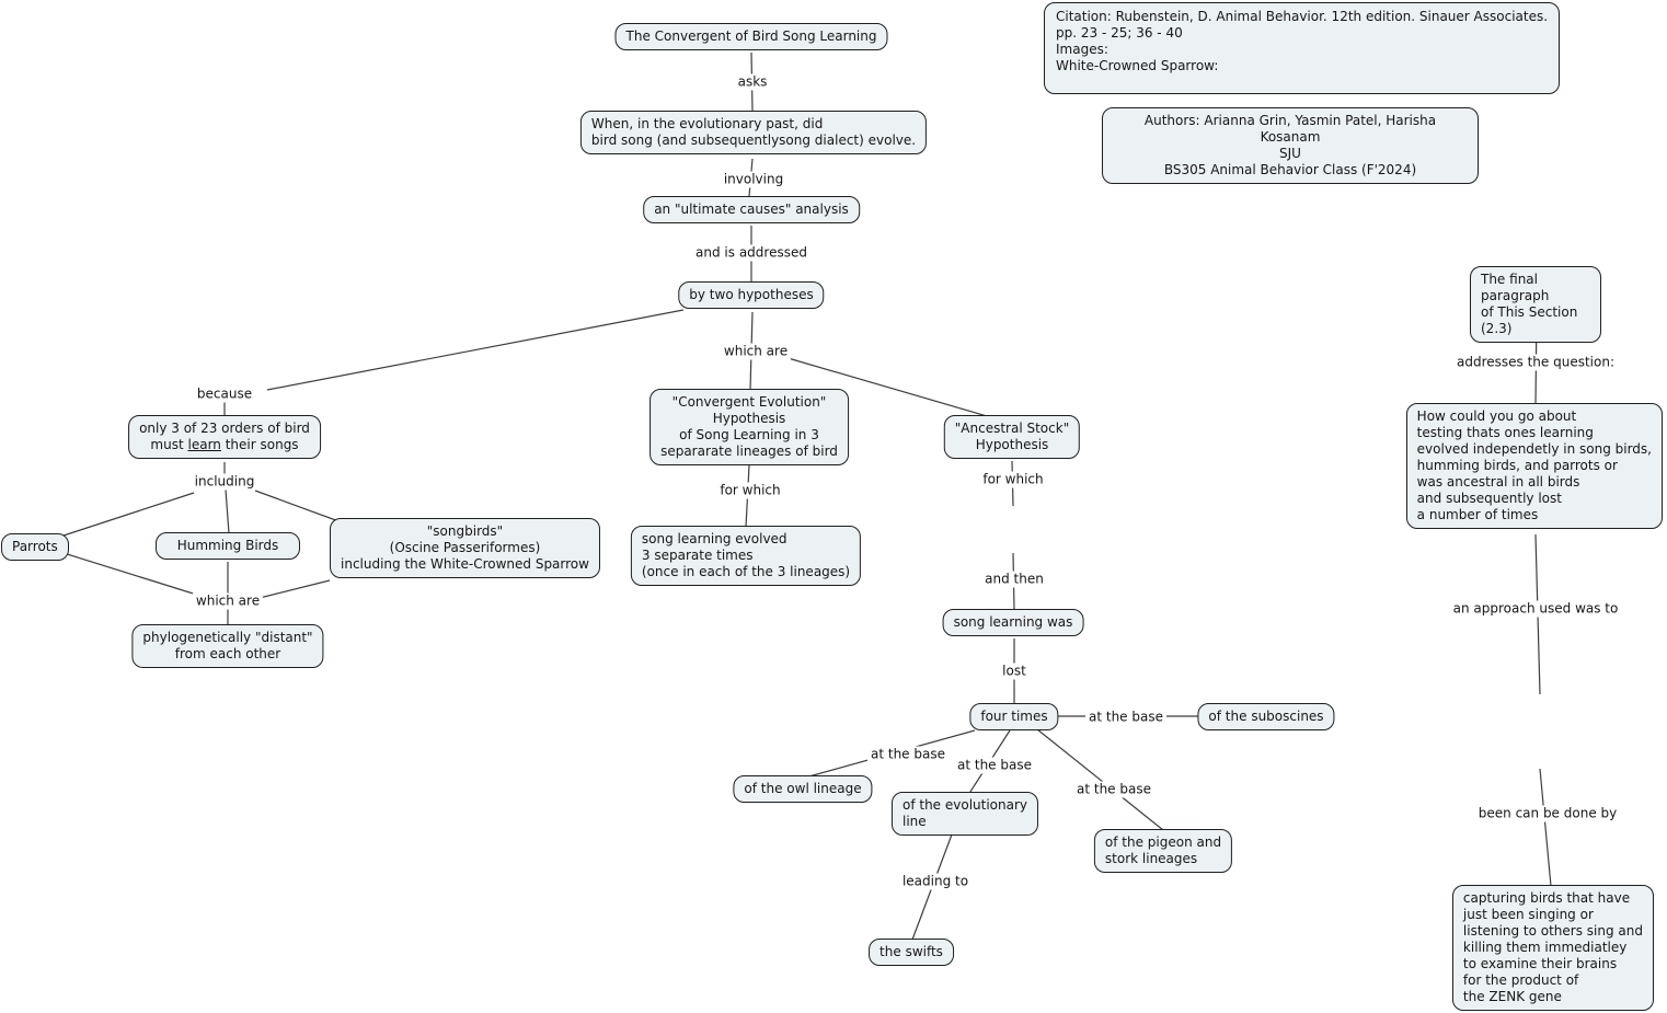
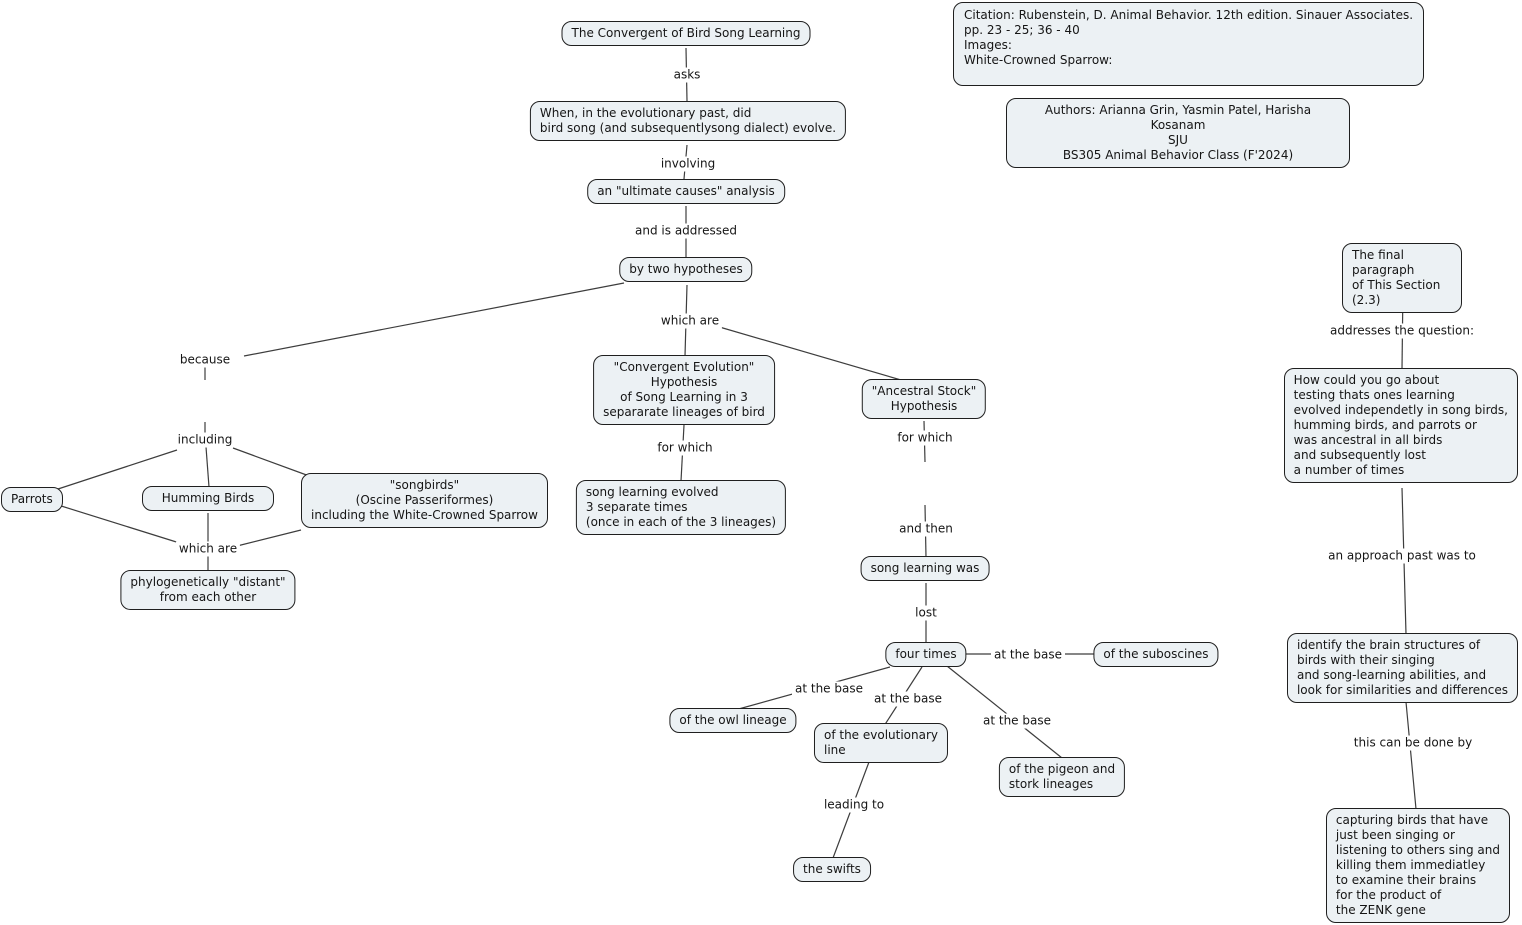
  asks
  involving
  and is addressed
  which are
  because
  including
  which are
  for which
  for which
  and then
  lost
  at the base
  at the base
  at the base
  at the base
  leading to
  addresses the question:
- an approach used was to
+ an approach past was to
- been can be done by
+ this can be done by
  The Convergent of Bird Song Learning
  Citation: Rubenstein, D. Animal Behavior. 12th edition. Sinauer Associates.
  pp. 23 - 25; 36 - 40
  Images:
  White-Crowned Sparrow:
  Authors: Arianna Grin, Yasmin Patel, Harisha Kosanam
  SJU
  BS305 Animal Behavior Class (F'2024)
  When, in the evolutionary past, did
  bird song (and subsequentlysong dialect) evolve.
  an "ultimate causes" analysis
  by two hypotheses
- only 3 of 23 orders of bird
- must learn their songs
  Parrots
  Humming Birds
  "songbirds"
  (Oscine Passeriformes)
  including the White-Crowned Sparrow
  phylogenetically "distant"
  from each other
  "Convergent Evolution"
  Hypothesis
  of Song Learning in 3
  separarate lineages of bird
  song learning evolved
  3 separate times
  (once in each of the 3 lineages)
  "Ancestral Stock"
  Hypothesis
  song learning was
  four times
  of the suboscines
  of the owl lineage
  of the evolutionary
  line
  of the pigeon and
  stork lineages
  the swifts
  The final paragraph
  of This Section (2.3)
  How could you go about
  testing thats ones learning
  evolved independetly in song birds,
  humming birds, and parrots or
  was ancestral in all birds
  and subsequently lost
  a number of times
+ identify the brain structures of
+ birds with their singing
+ and song-learning abilities, and
+ look for similarities and differences
  capturing birds that have
  just been singing or
  listening to others sing and
  killing them immediatley
  to examine their brains
  for the product of
  the ZENK gene
